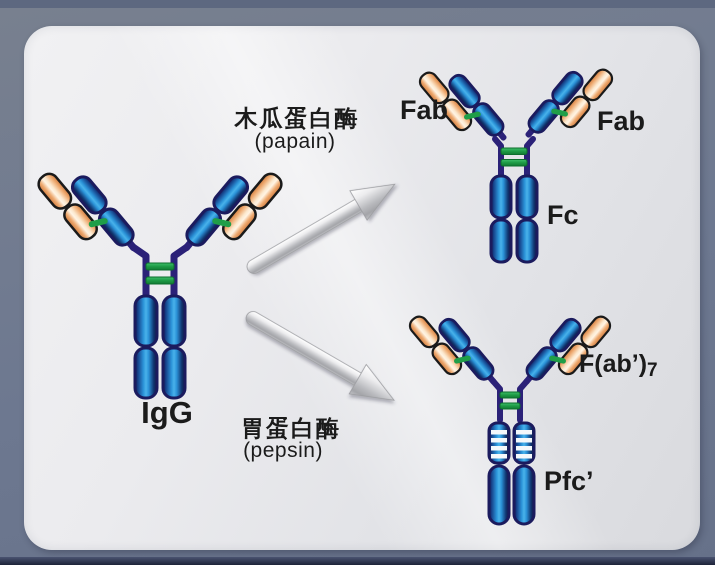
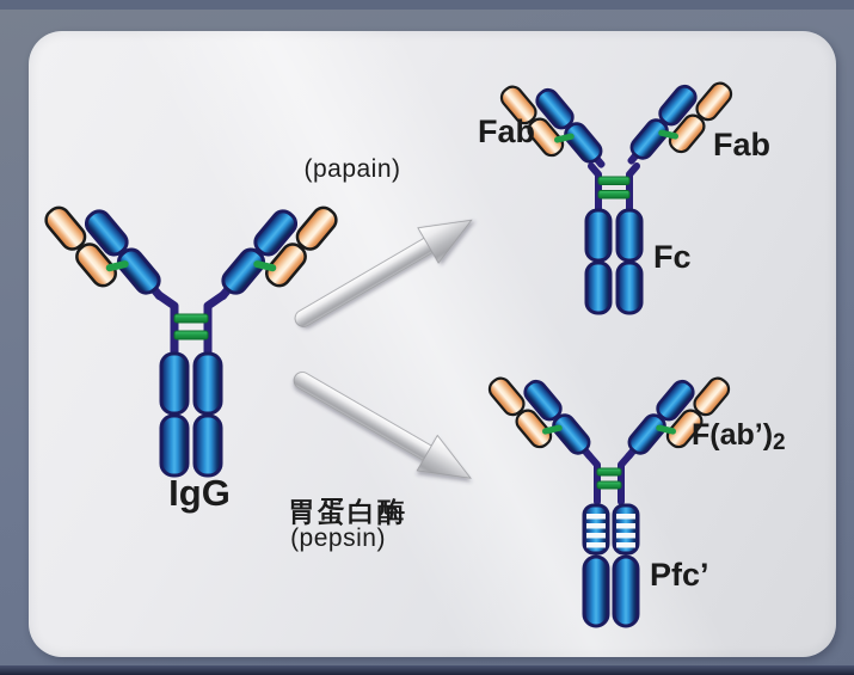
- 木瓜蛋白酶
  (papain)
  胃蛋白酶
  (pepsin)
  IgG
  Fab
  Fab
  Fc
- F(ab’)7
+ F(ab’)2
  Pfc’
